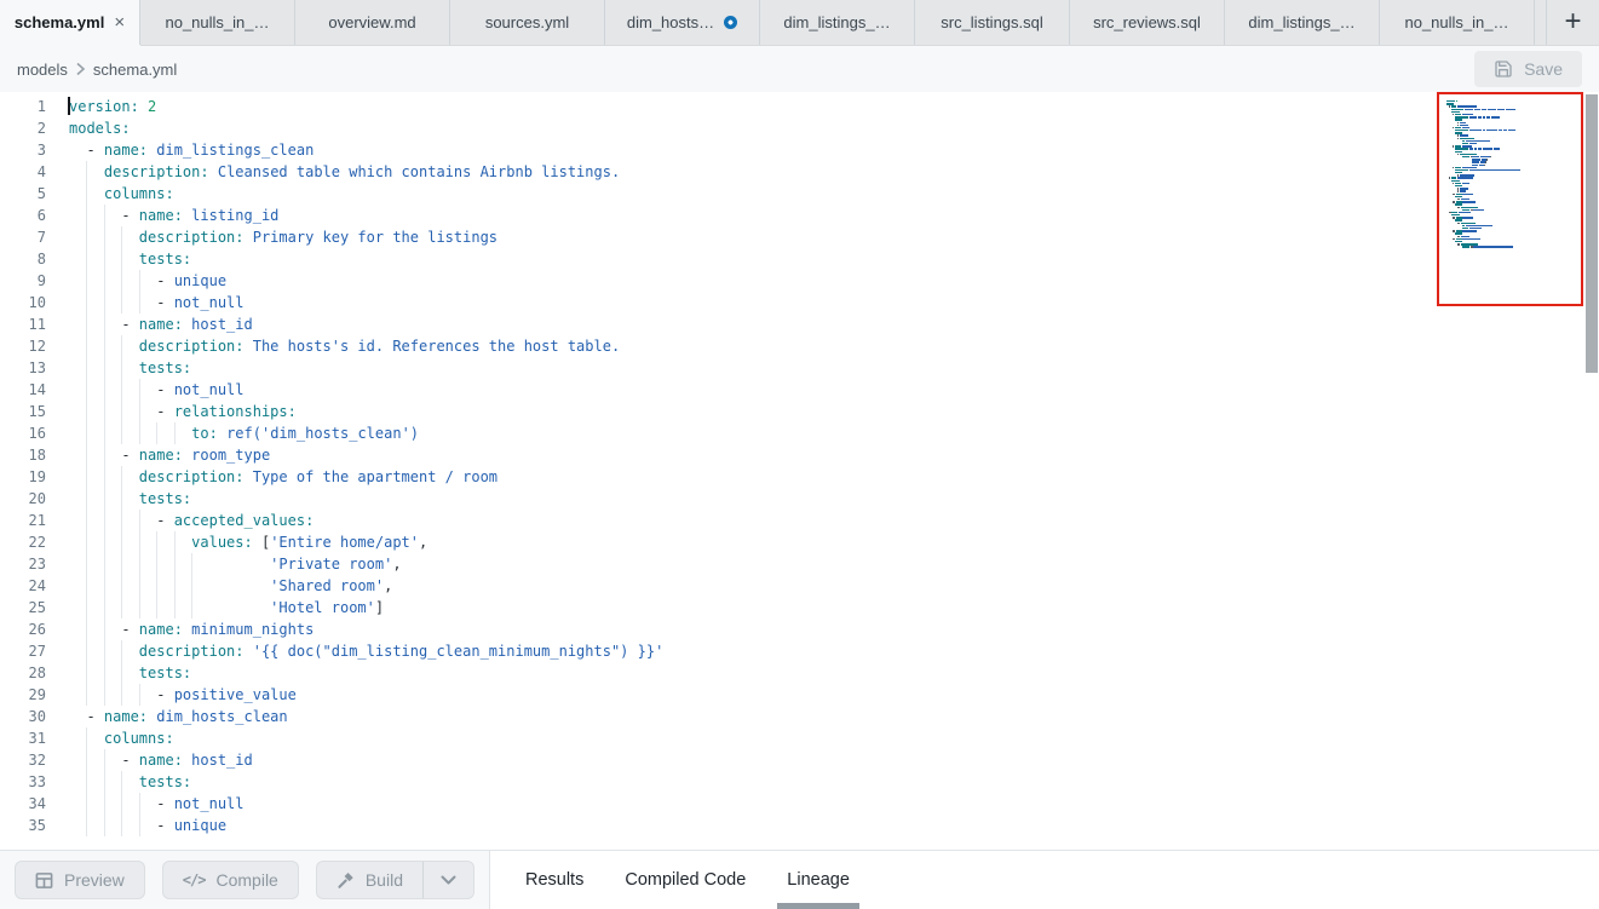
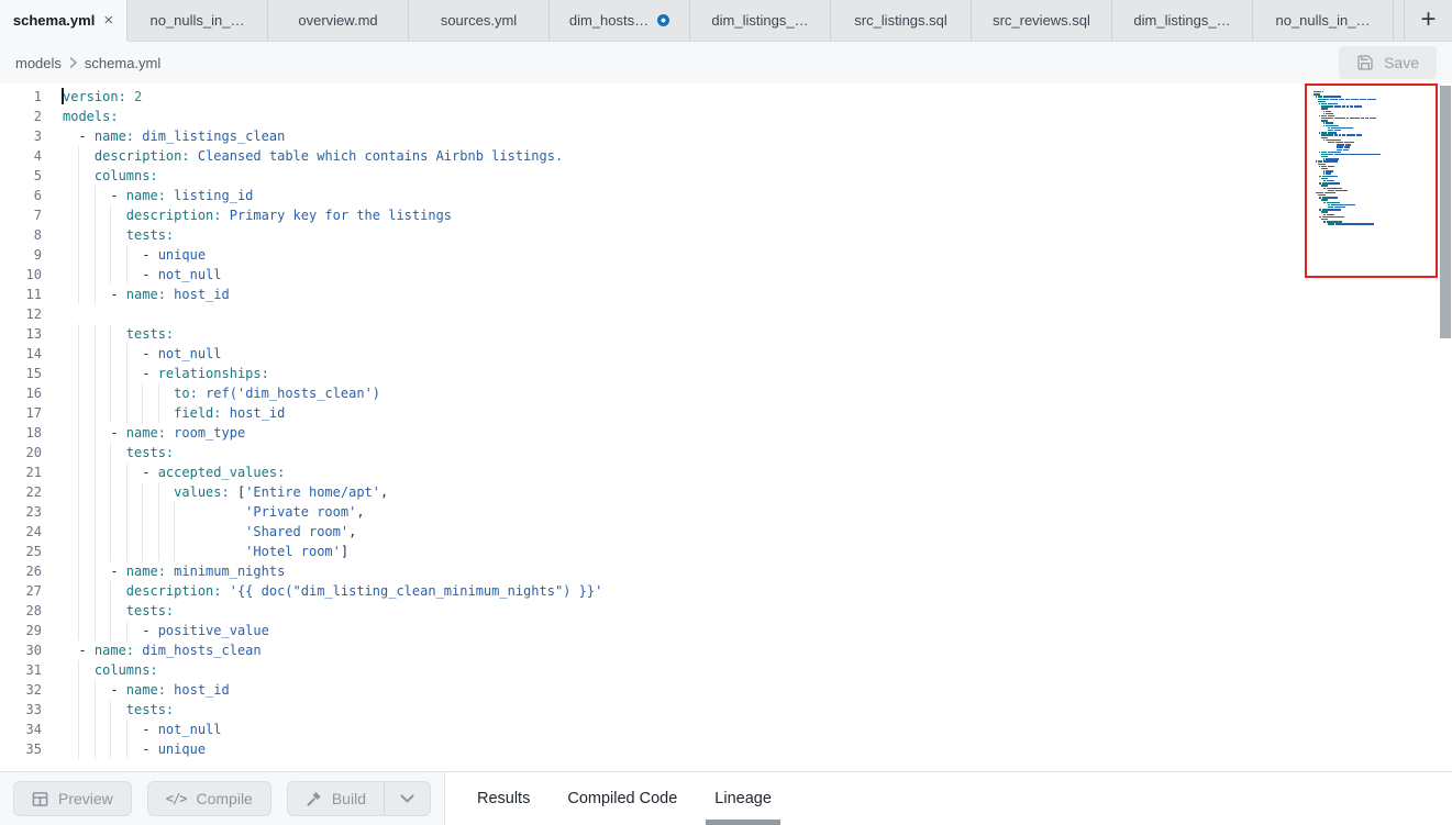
  schema.yml
  ×
  no_nulls_in_…
  overview.md
  sources.yml
  dim_hosts…
  dim_listings_…
  src_listings.sql
  src_reviews.sql
  dim_listings_…
  no_nulls_in_…
  +
  models
  schema.yml
  Save
  1
  version: 2
  2
  models:
  3
  - name: dim_listings_clean
  4
  description: Cleansed table which contains Airbnb listings.
  5
  columns:
  6
  - name: listing_id
  7
  description: Primary key for the listings
  8
  tests:
  9
  - unique
  10
  - not_null
  11
  - name: host_id
  12
- description: The hosts's id. References the host table.
  13
  tests:
  14
  - not_null
  15
  - relationships:
  16
  to: ref('dim_hosts_clean')
+ 17
+ field: host_id
  18
  - name: room_type
- 19
- description: Type of the apartment / room
  20
  tests:
  21
  - accepted_values:
  22
  values: ['Entire home/apt',
  23
  'Private room',
  24
  'Shared room',
  25
  'Hotel room']
  26
  - name: minimum_nights
  27
  description: '{{ doc("dim_listing_clean_minimum_nights") }}'
  28
  tests:
  29
  - positive_value
  30
  - name: dim_hosts_clean
  31
  columns:
  32
  - name: host_id
  33
  tests:
  34
  - not_null
  35
  - unique
  Preview
  </>
  Compile
  Build
  Results
  Compiled Code
  Lineage
